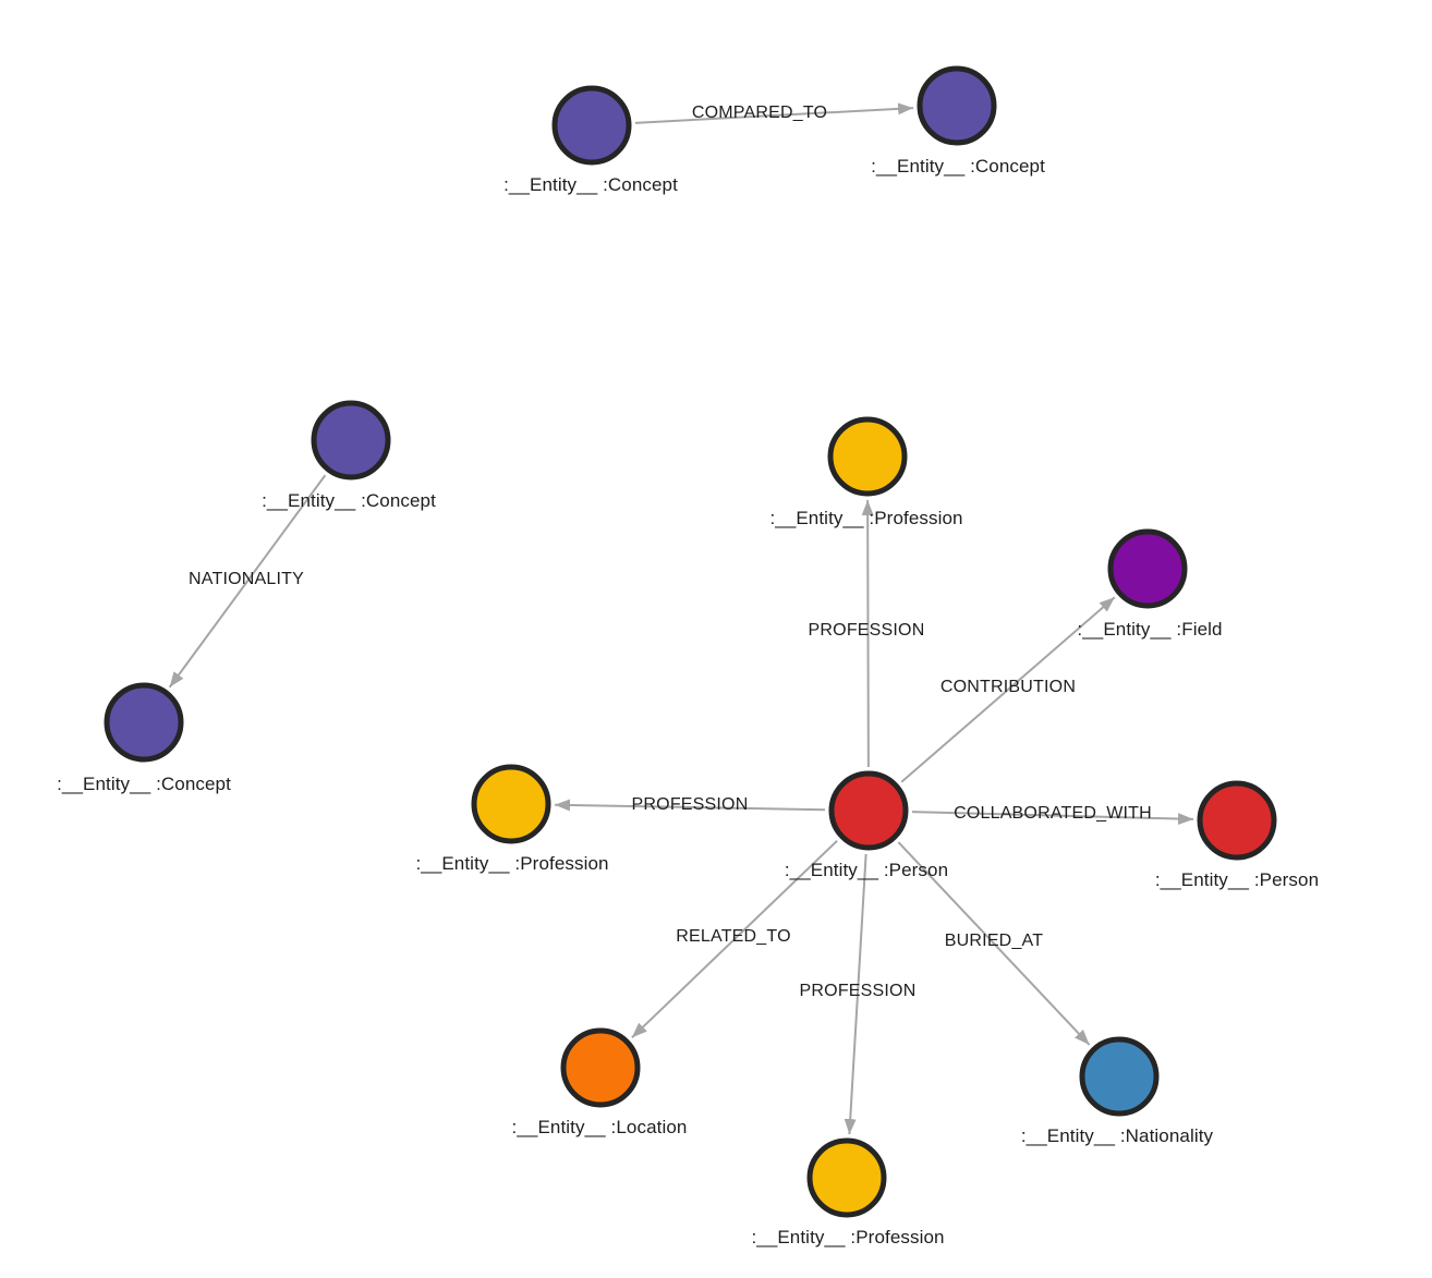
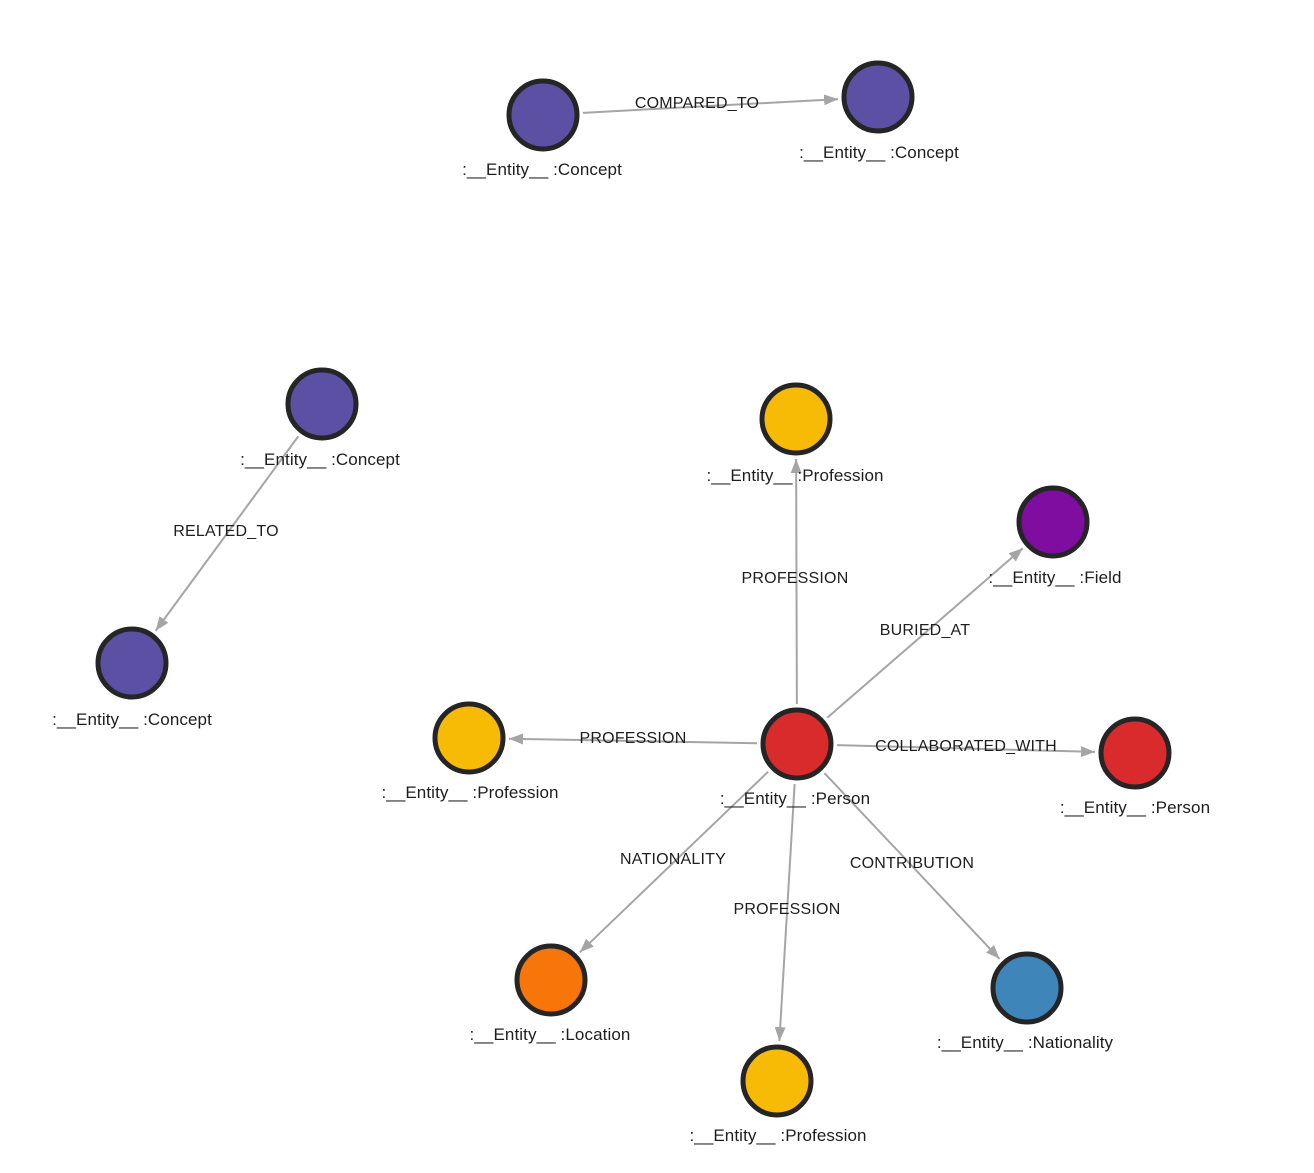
  COMPARED_TO
- NATIONALITY
+ RELATED_TO
  PROFESSION
- CONTRIBUTION
+ BURIED_AT
  COLLABORATED_WITH
  PROFESSION
- RELATED_TO
+ NATIONALITY
  PROFESSION
- BURIED_AT
+ CONTRIBUTION
  :__Entity__ :Concept
  :__Entity__ :Concept
  :__Entity__ :Concept
  :__Entity__ :Concept
  :__Entity__ :Profession
  :__Entity__ :Field
  :__Entity__ :Person
  :__Entity__ :Person
  :__Entity__ :Profession
  :__Entity__ :Location
  :__Entity__ :Profession
  :__Entity__ :Nationality
